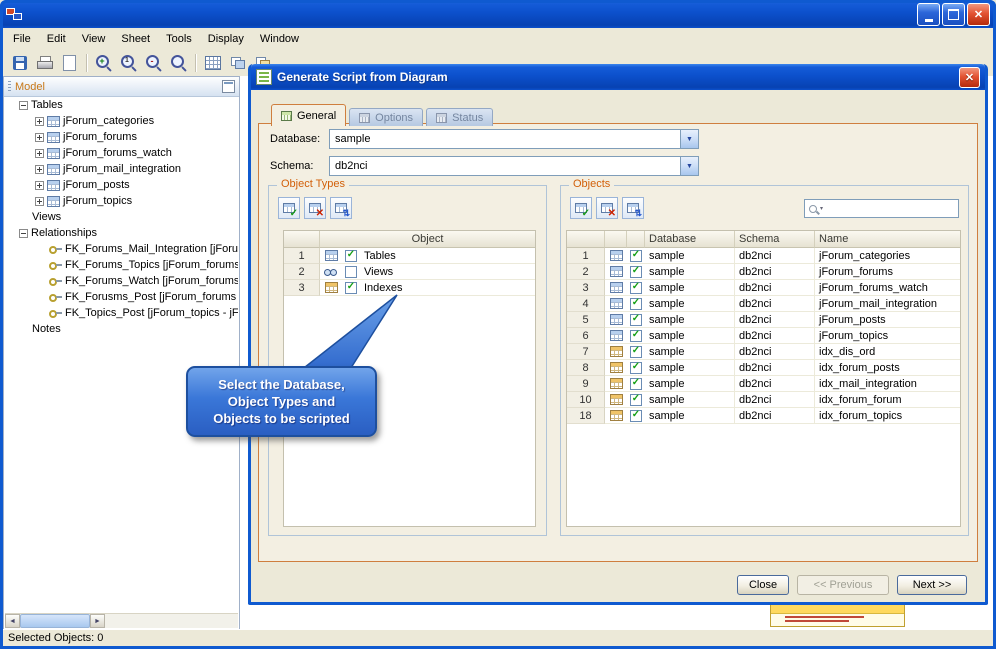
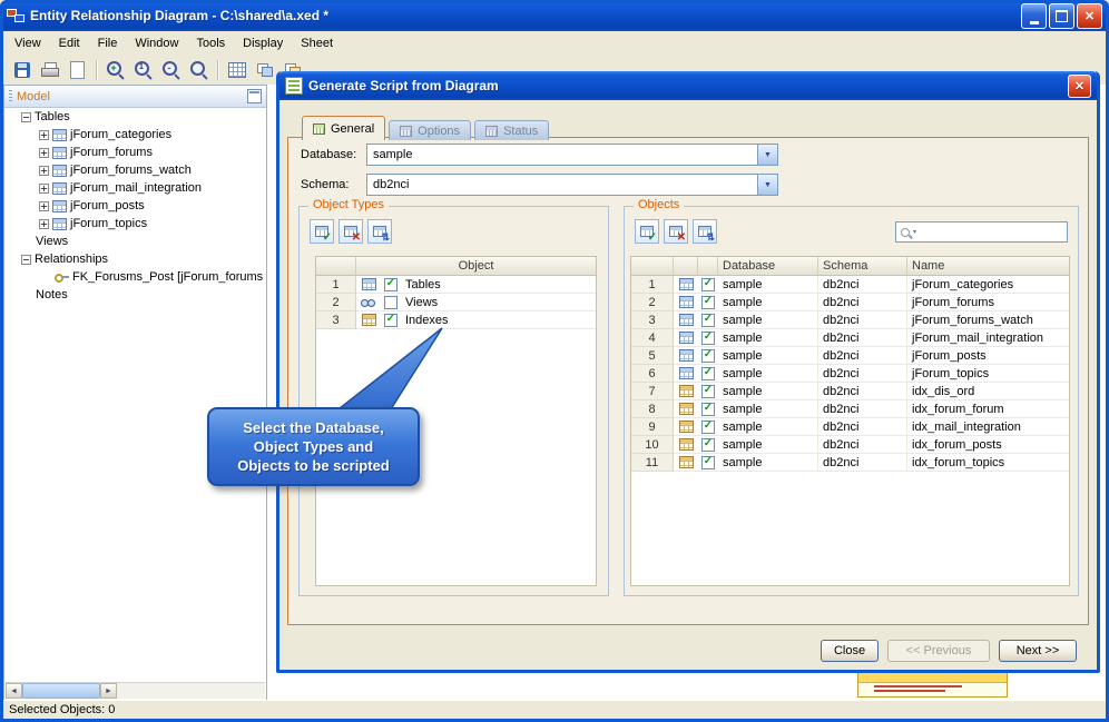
+ Entity Relationship Diagram - C:\shared\a.xed *
  ✕
- File
+ View
  Edit
- View
+ File
- Sheet
+ Window
  Tools
  Display
- Window
+ Sheet
  Model
  Tables
  jForum_categories
  jForum_forums
  jForum_forums_watch
  jForum_mail_integration
  jForum_posts
  jForum_topics
  Views
  Relationships
- FK_Forums_Mail_Integration [jForu
- FK_Forums_Topics [jForum_forums
- FK_Forums_Watch [jForum_forums
  FK_Forusms_Post [jForum_forums
- FK_Topics_Post [jForum_topics - jF
  Notes
  Generate Script from Diagram
  ✕
  General
  Options
  Status
  Database:
  sample
  Schema:
  db2nci
  Object Types
  Object
  1
  Tables
  2
  Views
  3
  Indexes
  Objects
  Database
  Schema
  Name
  1
  sample
  db2nci
  jForum_categories
  2
  sample
  db2nci
  jForum_forums
  3
  sample
  db2nci
  jForum_forums_watch
  4
  sample
  db2nci
  jForum_mail_integration
  5
  sample
  db2nci
  jForum_posts
  6
  sample
  db2nci
  jForum_topics
  7
  sample
  db2nci
  idx_dis_ord
  8
  sample
  db2nci
- idx_forum_posts
+ idx_forum_forum
  9
  sample
  db2nci
  idx_mail_integration
  10
  sample
  db2nci
- idx_forum_forum
+ idx_forum_posts
- 18
+ 11
  sample
  db2nci
  idx_forum_topics
  Close
  << Previous
  Next >>
  Select the Database,
  Object Types and
  Objects to be scripted
  Selected Objects: 0
